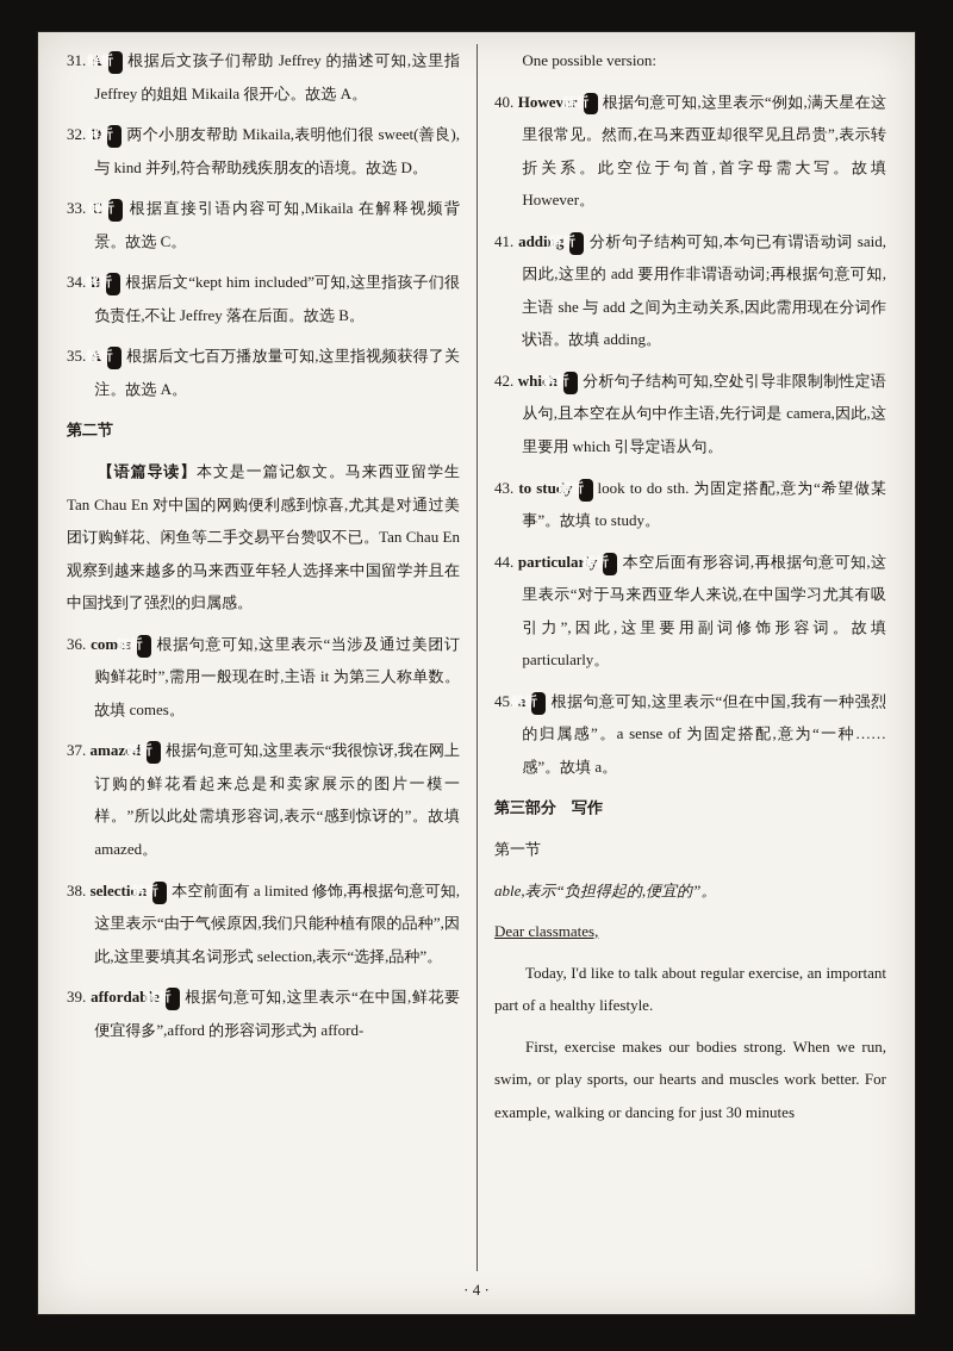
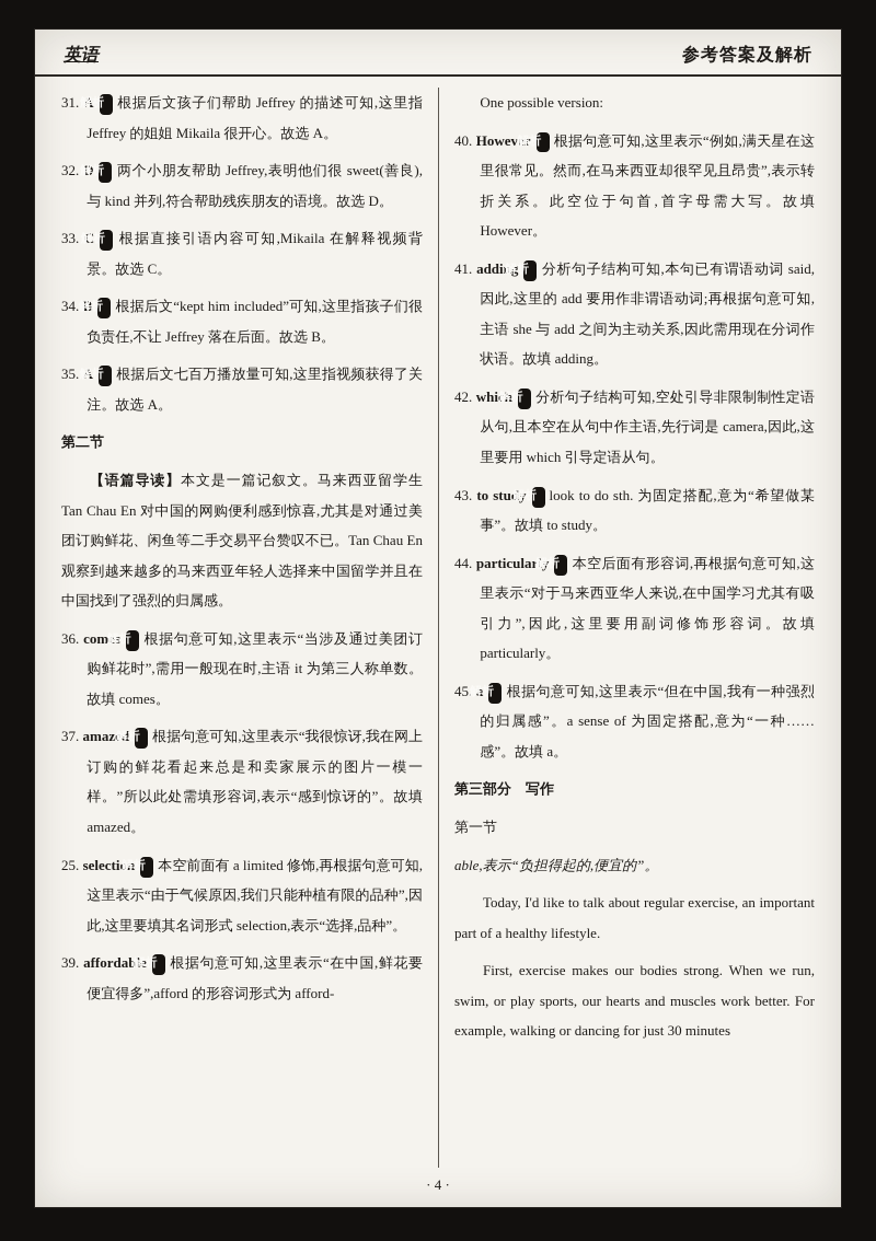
+ 英语
+ 参考答案及解析
  31.解析 根据后文孩子们帮助 Jeffrey 的描述可知,这里指 Jeffrey 的姐姐 Mikaila 很开心。故选 A。
- 32.解析 两个小朋友帮助 Mikaila,表明他们很 sweet(善良),与 kind 并列,符合帮助残疾朋友的语境。故选 D。
+ 32.解析 两个小朋友帮助 Jeffrey,表明他们很 sweet(善良),与 kind 并列,符合帮助残疾朋友的语境。故选 D。
  33. 解析 根据直接引语内容可知,Mikaila 在解释视频背景。故选 C。
  34.解析 根据后文“kept him included”可知,这里指孩子们很负责任,不让 Jeffrey 落在后面。故选 B。
  35.解析 根据后文七百万播放量可知,这里指视频获得了关注。故选 A。
  第二节
  【语篇导读】本文是一篇记叙文。马来西亚留学生 Tan Chau En 对中国的网购便利感到惊喜,尤其是对通过美团订购鲜花、闲鱼等二手交易平台赞叹不已。Tan Chau En 观察到越来越多的马来西亚年轻人选择来中国留学并且在中国找到了强烈的归属感。
  36. com解析 根据句意可知,这里表示“当涉及通过美团订购鲜花时”,需用一般现在时,主语 it 为第三人称单数。故填 comes。
  37. amaz解析 根据句意可知,这里表示“我很惊讶,我在网上订购的鲜花看起来总是和卖家展示的图片一模一样。”所以此处需填形容词,表示“感到惊讶的”。故填 amazed。
- 38. selecti解析 本空前面有 a limited 修饰,再根据句意可知,这里表示“由于气候原因,我们只能种植有限的品种”,因此,这里要填其名词形式 selection,表示“选择,品种”。
+ 25. selecti解析 本空前面有 a limited 修饰,再根据句意可知,这里表示“由于气候原因,我们只能种植有限的品种”,因此,这里要填其名词形式 selection,表示“选择,品种”。
  39. afforda 解析 根据句意可知,这里表示“在中国,鲜花要便宜得多”,afford 的形容词形式为 afford-
  One possible version:
  40. Howev解析 根据句意可知,这里表示“例如,满天星在这里很常见。然而,在马来西亚却很罕见且昂贵”,表示转折关系。此空位于句首,首字母需大写。故填 However。
  41. addi解析 分析句子结构可知,本句已有谓语动词 said,因此,这里的 add 要用作非谓语动词;再根据句意可知,主语 she 与 add 之间为主动关系,因此需用现在分词作状语。故填 adding。
  42. whi解析 分析句子结构可知,空处引导非限制制性定语从句,且本空在从句中作主语,先行词是 camera,因此,这里要用 which 引导定语从句。
  43. to stu解析 look to do sth. 为固定搭配,意为“希望做某事”。故填 to study。
  44. particula 解析 本空后面有形容词,再根据句意可知,这里表示“对于马来西亚华人来说,在中国学习尤其有吸引力”,因此,这里要用副词修饰形容词。故填 particularly。
  45解析 根据句意可知,这里表示“但在中国,我有一种强烈的归属感”。a sense of 为固定搭配,意为“一种……感”。故填 a。
  第三部分 写作
  第一节
  able,表示“负担得起的,便宜的”。
- Dear classmates,
  Today, I'd like to talk about regular exercise, an important part of a healthy lifestyle.
  First, exercise makes our bodies strong. When we run, swim, or play sports, our hearts and muscles work better. For example, walking or dancing for just 30 minutes
  · 4 ·
